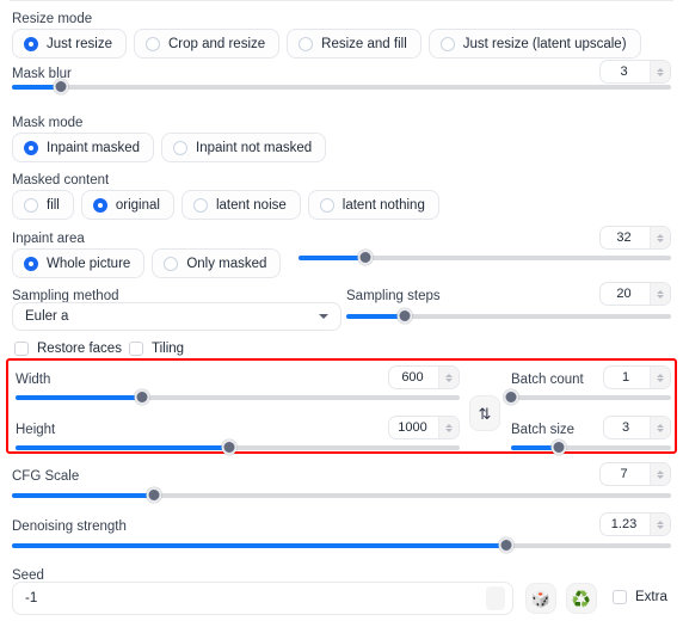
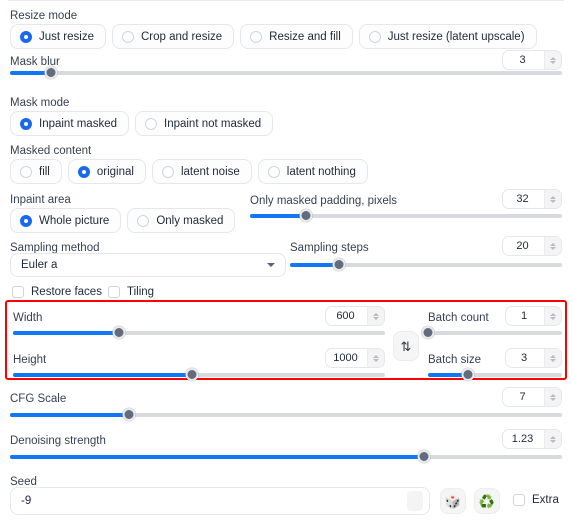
  Resize mode
  Just resize
  Crop and resize
  Resize and fill
  Just resize (latent upscale)
  Mask blur
  3
  Mask mode
  Inpaint masked
  Inpaint not masked
  Masked content
  fill
  original
  latent noise
  latent nothing
  Inpaint area
  Whole picture
  Only masked
+ Only masked padding, pixels
  32
  Sampling method
  Euler a
  Sampling steps
  20
  Restore faces
  Tiling
  Width
  600
  Height
  1000
  ⇅
  Batch count
  1
  Batch size
  3
  CFG Scale
  7
  Denoising strength
  1.23
  Seed
- -1
+ -9
  🎲
  ♻️
  Extra
